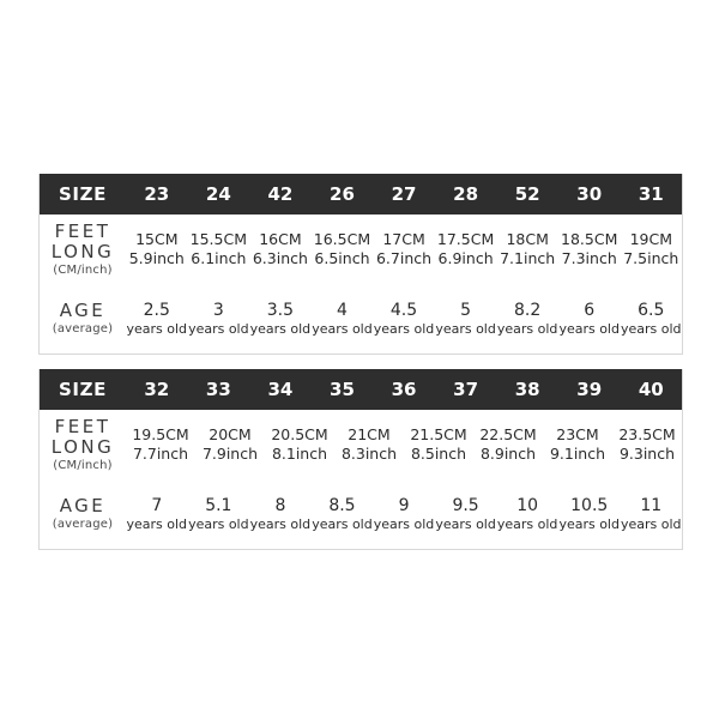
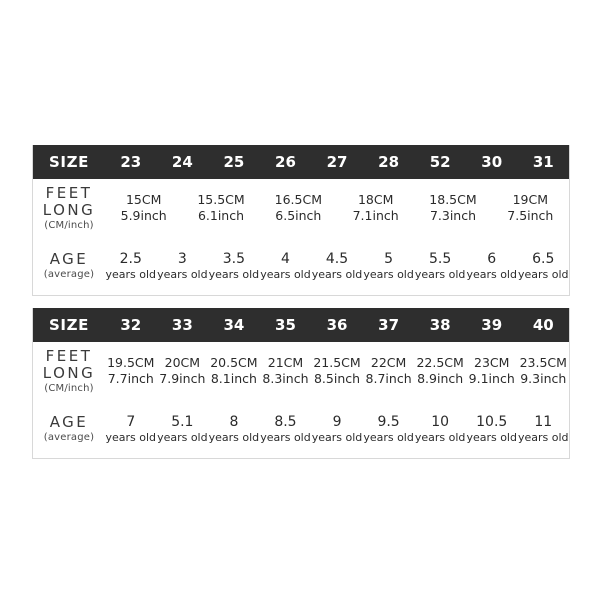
  SIZE
  23
  24
- 42
+ 25
  26
  27
  28
  52
  30
  31
  FEET
  LONG
  (CM/inch)
  15CM
  5.9inch
  15.5CM
  6.1inch
- 16CM
- 6.3inch
  16.5CM
  6.5inch
- 17CM
- 6.7inch
- 17.5CM
- 6.9inch
  18CM
  7.1inch
  18.5CM
  7.3inch
  19CM
  7.5inch
  AGE
  (average)
  2.5
  years old
  3
  years old
  3.5
  years old
  4
  years old
  4.5
  years old
  5
  years old
- 8.2
+ 5.5
  years old
  6
  years old
  6.5
  years old
  SIZE
  32
  33
  34
  35
  36
  37
  38
  39
  40
  FEET
  LONG
  (CM/inch)
  19.5CM
  7.7inch
  20CM
  7.9inch
  20.5CM
  8.1inch
  21CM
  8.3inch
  21.5CM
  8.5inch
+ 22CM
+ 8.7inch
  22.5CM
  8.9inch
  23CM
  9.1inch
  23.5CM
  9.3inch
  AGE
  (average)
  7
  years old
  5.1
  years old
  8
  years old
  8.5
  years old
  9
  years old
  9.5
  years old
  10
  years old
  10.5
  years old
  11
  years old
